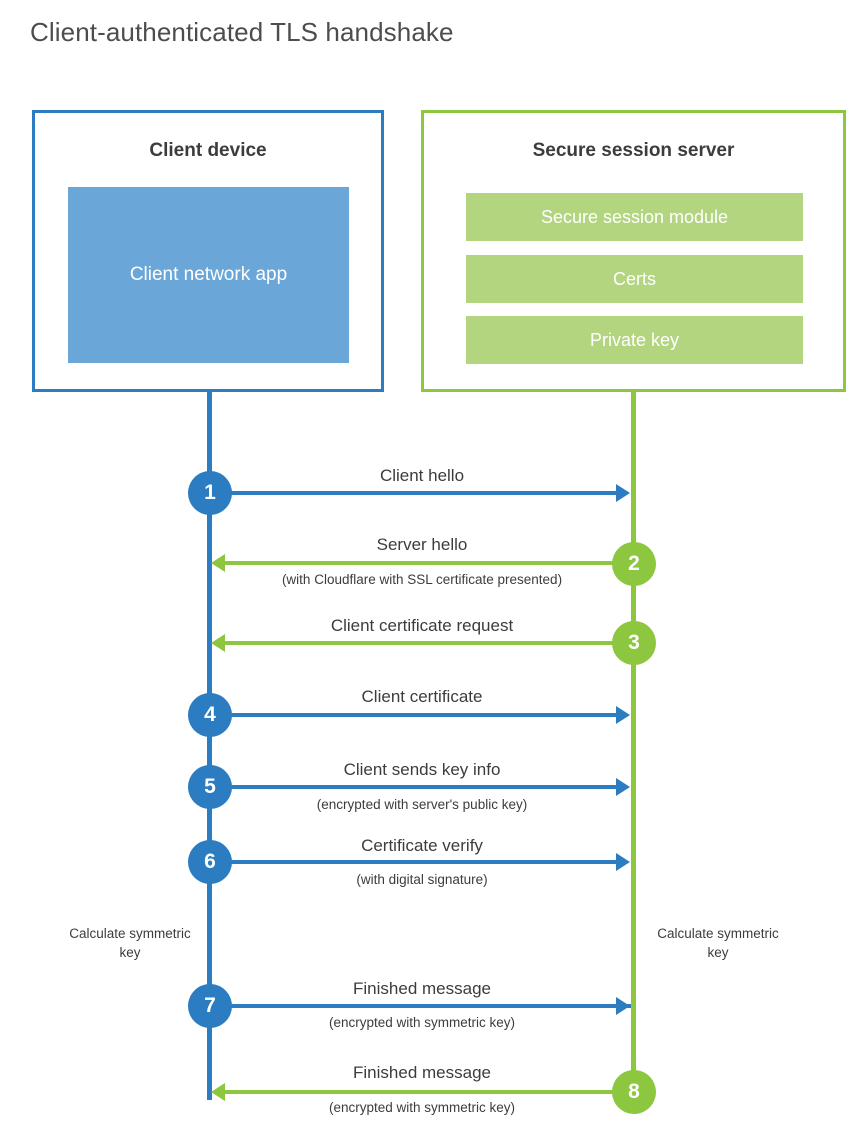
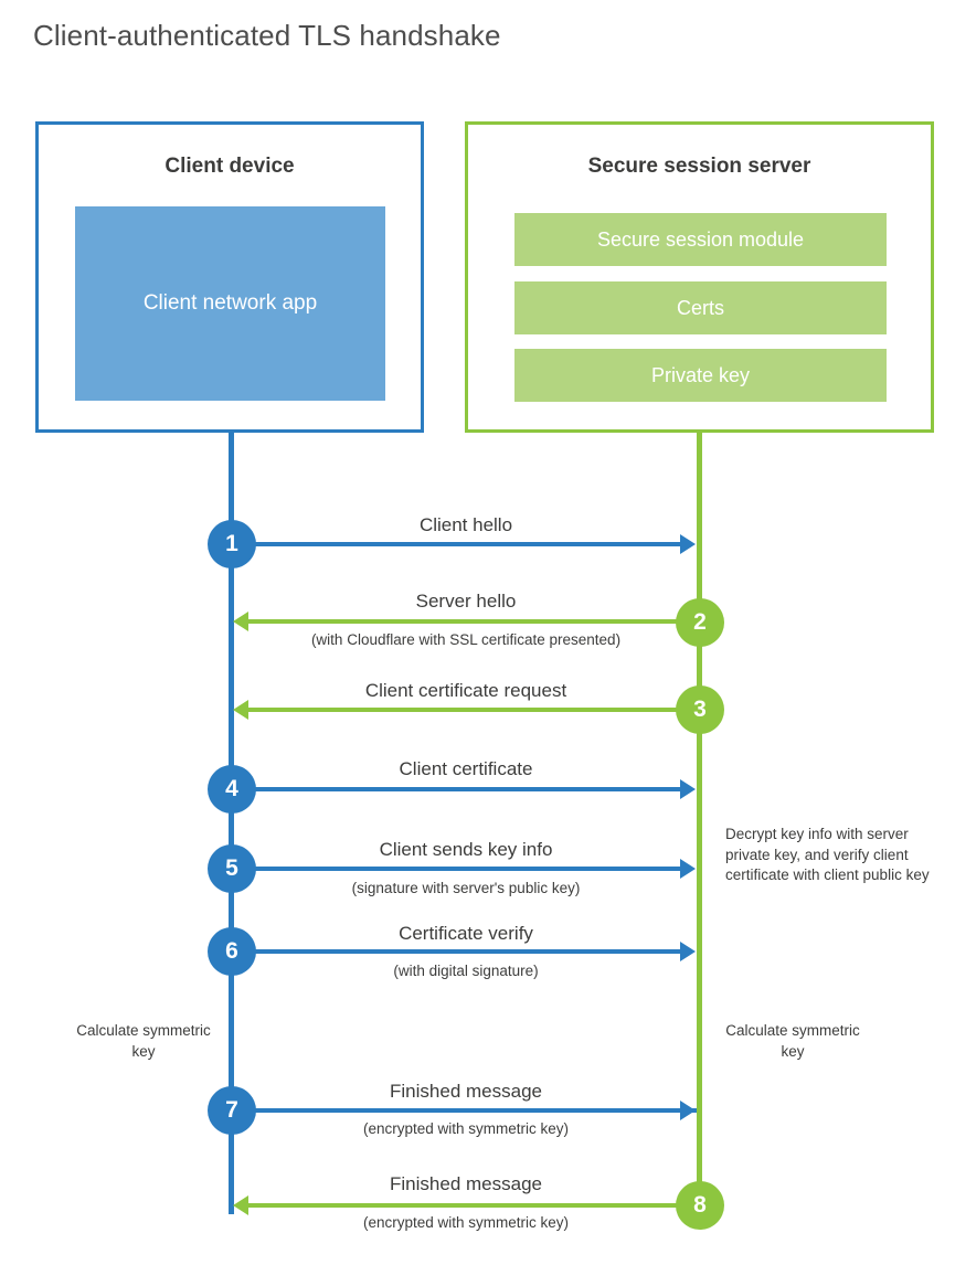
  Client-authenticated TLS handshake
  Client device
  Client network app
  Secure session server
  Secure session module
  Certs
  Private key
  Client hello
  1
  Server hello
  (with Cloudflare with SSL certificate presented)
  2
  Client certificate request
  3
  Client certificate
  4
  Client sends key info
- (encrypted with server's public key)
+ (signature with server's public key)
  5
+ Decrypt key info with server private key, and verify client certificate with client public key
  Certificate verify
  (with digital signature)
  6
  Calculate symmetric key
  Calculate symmetric key
  Finished message
  (encrypted with symmetric key)
  7
  Finished message
  (encrypted with symmetric key)
  8
